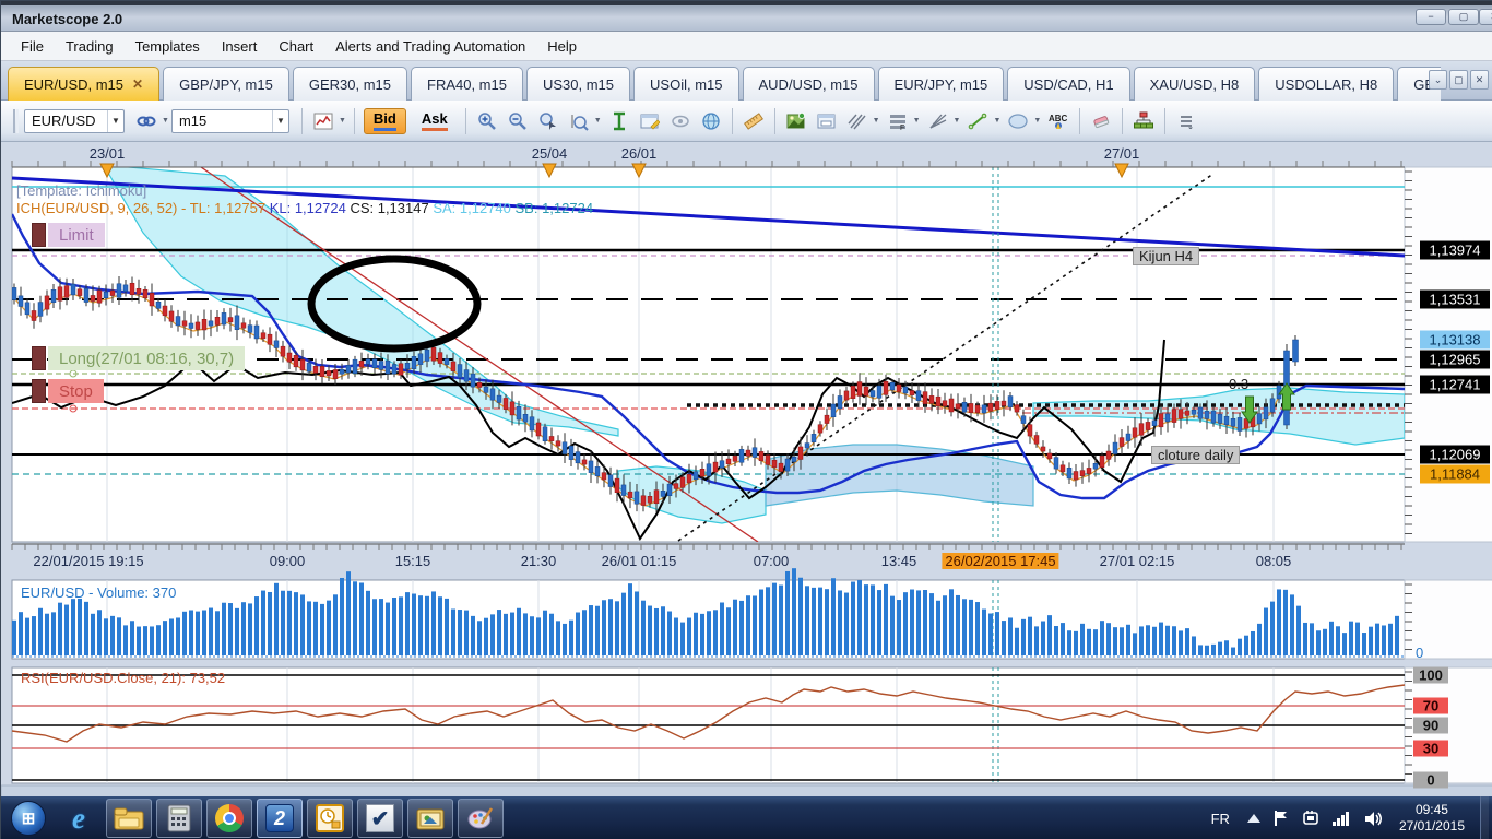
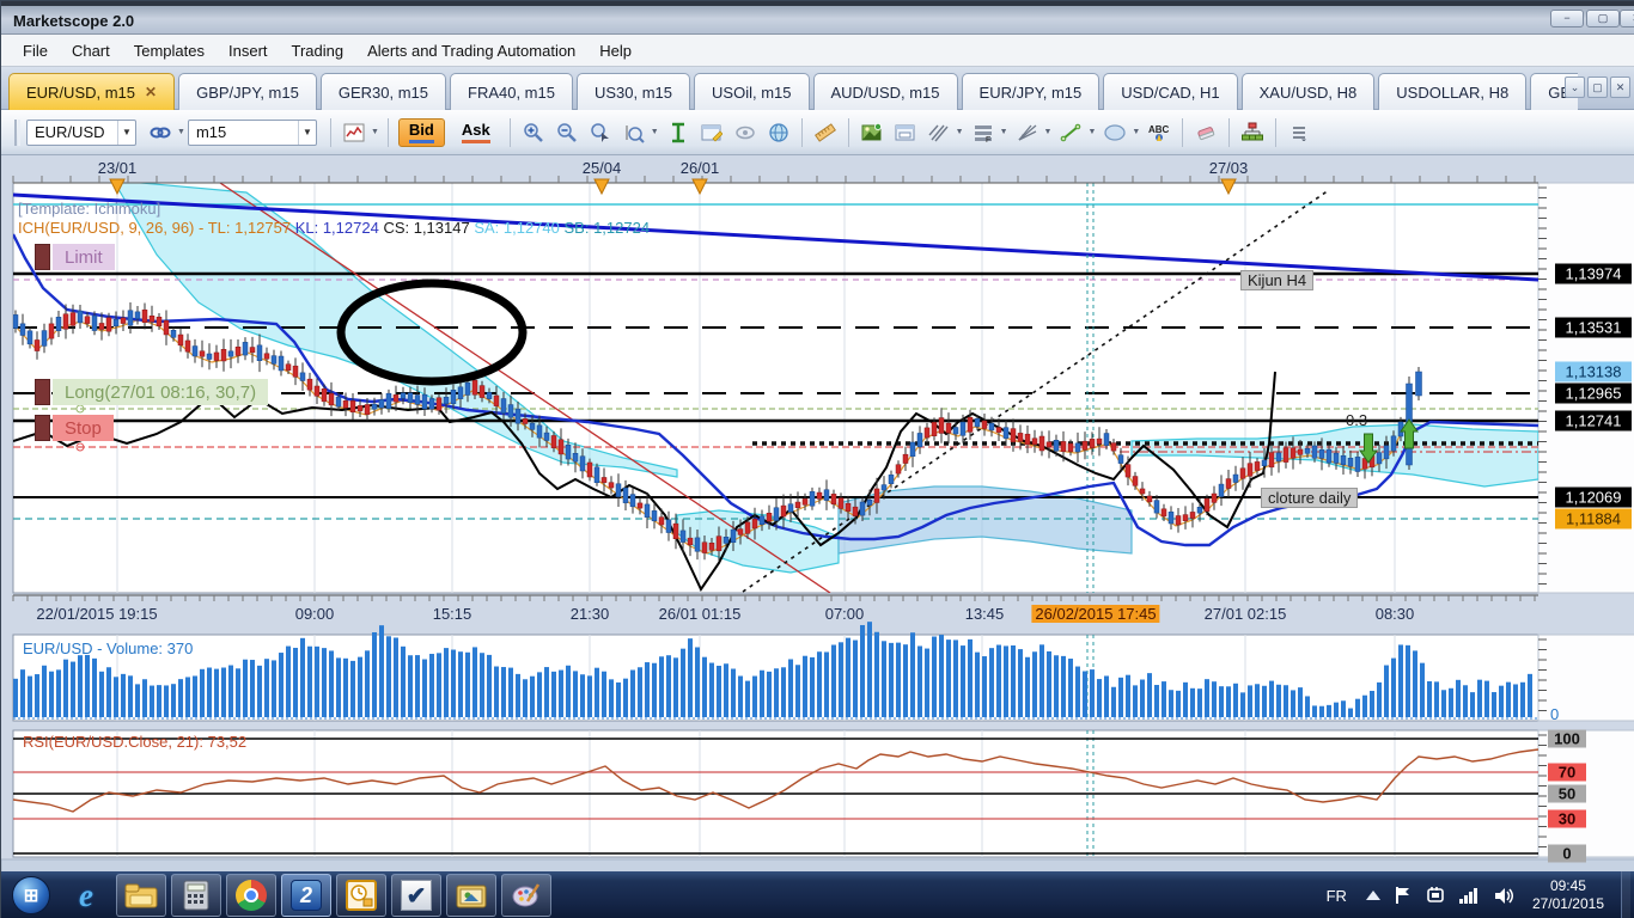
  Marketscope 2.0
  −
  ▢
  File
- Trading
+ Chart
  Templates
  Insert
- Chart
+ Trading
  Alerts and Trading Automation
  Help
  EUR/USD, m15
  ✕
  GBP/JPY, m15
  GER30, m15
  FRA40, m15
  US30, m15
  USOil, m15
  AUD/USD, m15
  EUR/JPY, m15
  USD/CAD, H1
  XAU/USD, H8
  USDOLLAR, H8
  ⌄
  ▢
  ✕
  EUR/USD
  ▼
  m15
  ▼
  Bid
  Ask
  ABC
  23/01
  25/04
  26/01
- 27/01
+ 27/03
  [Template: Ichimoku]
- ICH(EUR/USD, 9, 26, 52) - TL: 1,12757 KL: 1,12724 CS: 1,13147 SA: 1,12740 SB: 1,12724
+ ICH(EUR/USD, 9, 26, 96) - TL: 1,12757 KL: 1,12724 CS: 1,13147 SA: 1,12740 SB: 1,12724
  1,13974
  1,13531
  1,13138
  1,12965
  1,12741
  1,12069
  1,11884
  22/01/2015 19:15
  09:00
  15:15
  21:30
  26/01 01:15
  07:00
  13:45
  26/02/2015 17:45
  27/01 02:15
- 08:05
+ 08:30
  Limit
  Long(27/01 08:16, 30,7)
  Stop
  Kijun H4
  cloture daily
  0.3
  EUR/USD - Volume: 370
  0
  RSI(EUR/USD.Close, 21): 73,52
  100
  70
- 90
+ 50
  30
  0
  ⊞
  e
  2
  ✔
  FR
  09:45
  27/01/2015
